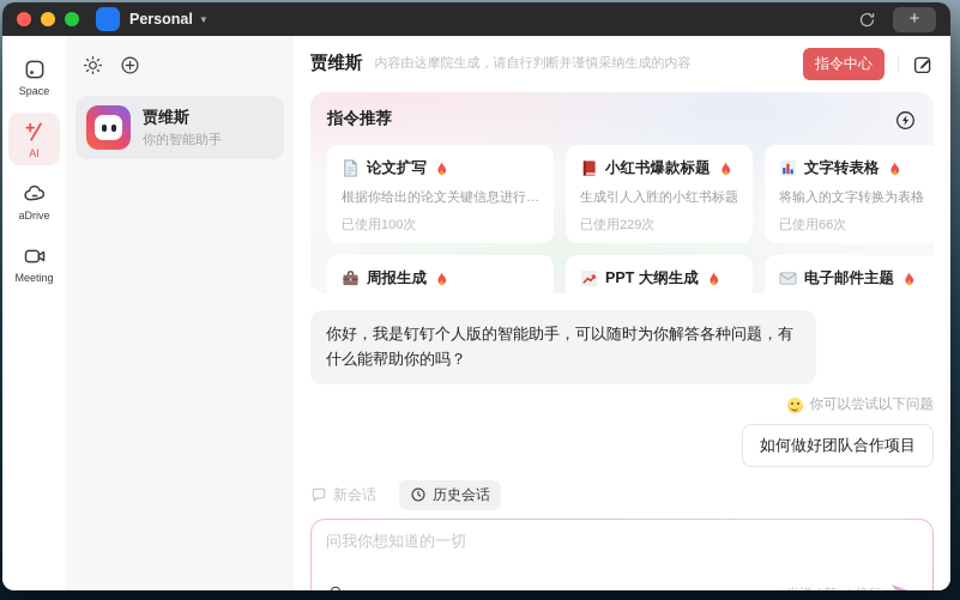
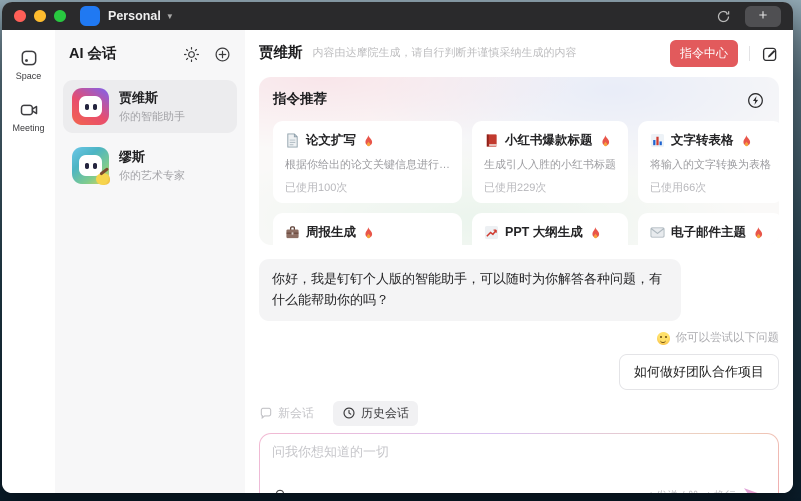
  Personal
  ▼
  +
  Space
- AI
- aDrive
  Meeting
+ AI 会话
  贾维斯
  你的智能助手
+ 缪斯
+ 你的艺术专家
  贾维斯
  内容由达摩院生成，请自行判断并谨慎采纳生成的内容
  指令中心
  指令推荐
  论文扩写
  根据你给出的论文关键信息进行…
  已使用100次
  小红书爆款标题
  生成引人入胜的小红书标题
  已使用229次
  文字转表格
  将输入的文字转换为表格
  已使用66次
  周报生成
  PPT 大纲生成
  电子邮件主题
  你好，我是钉钉个人版的智能助手，可以随时为你解答各种问题，有什么能帮助你的吗？
  你可以尝试以下问题
  如何做好团队合作项目
  新会话
  历史会话
  问我你想知道的一切
